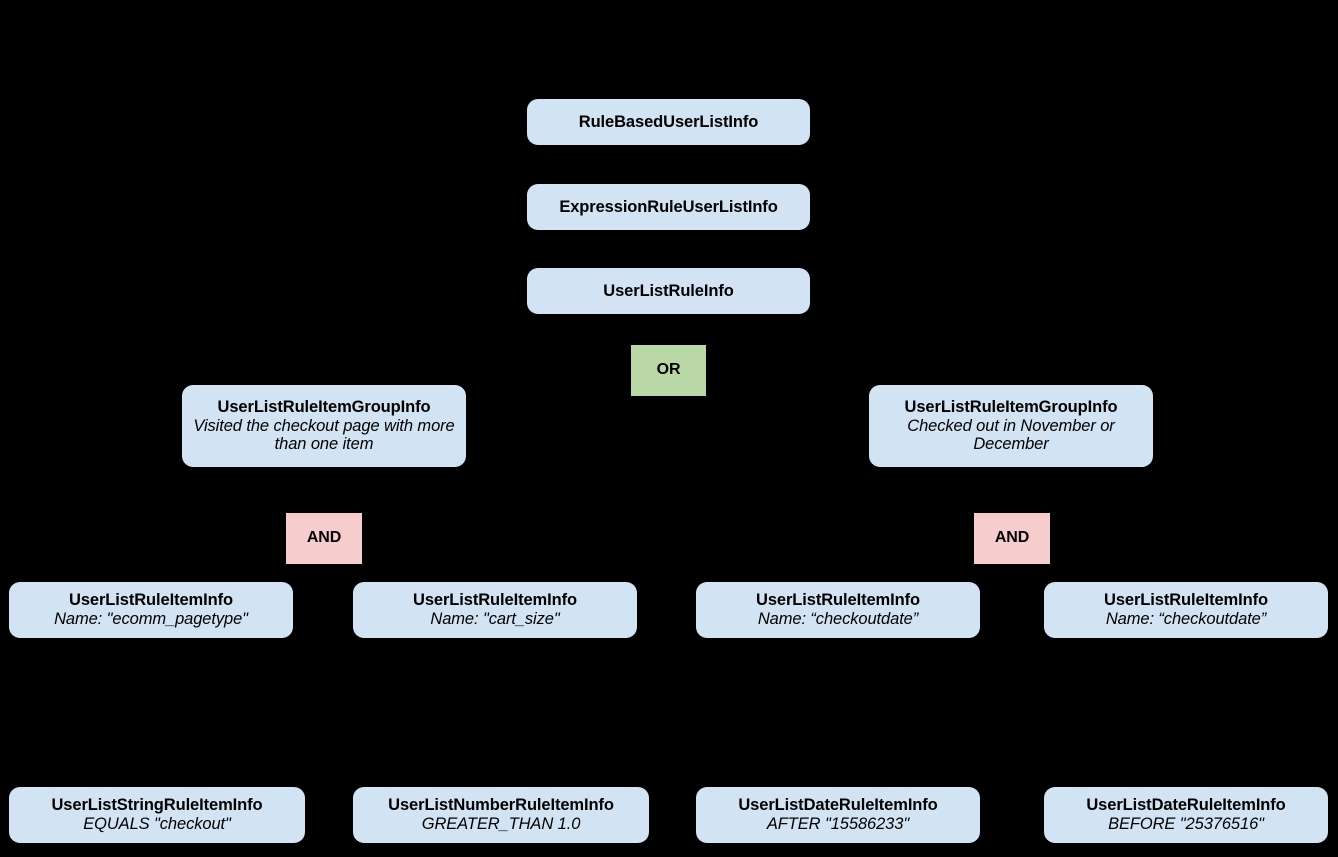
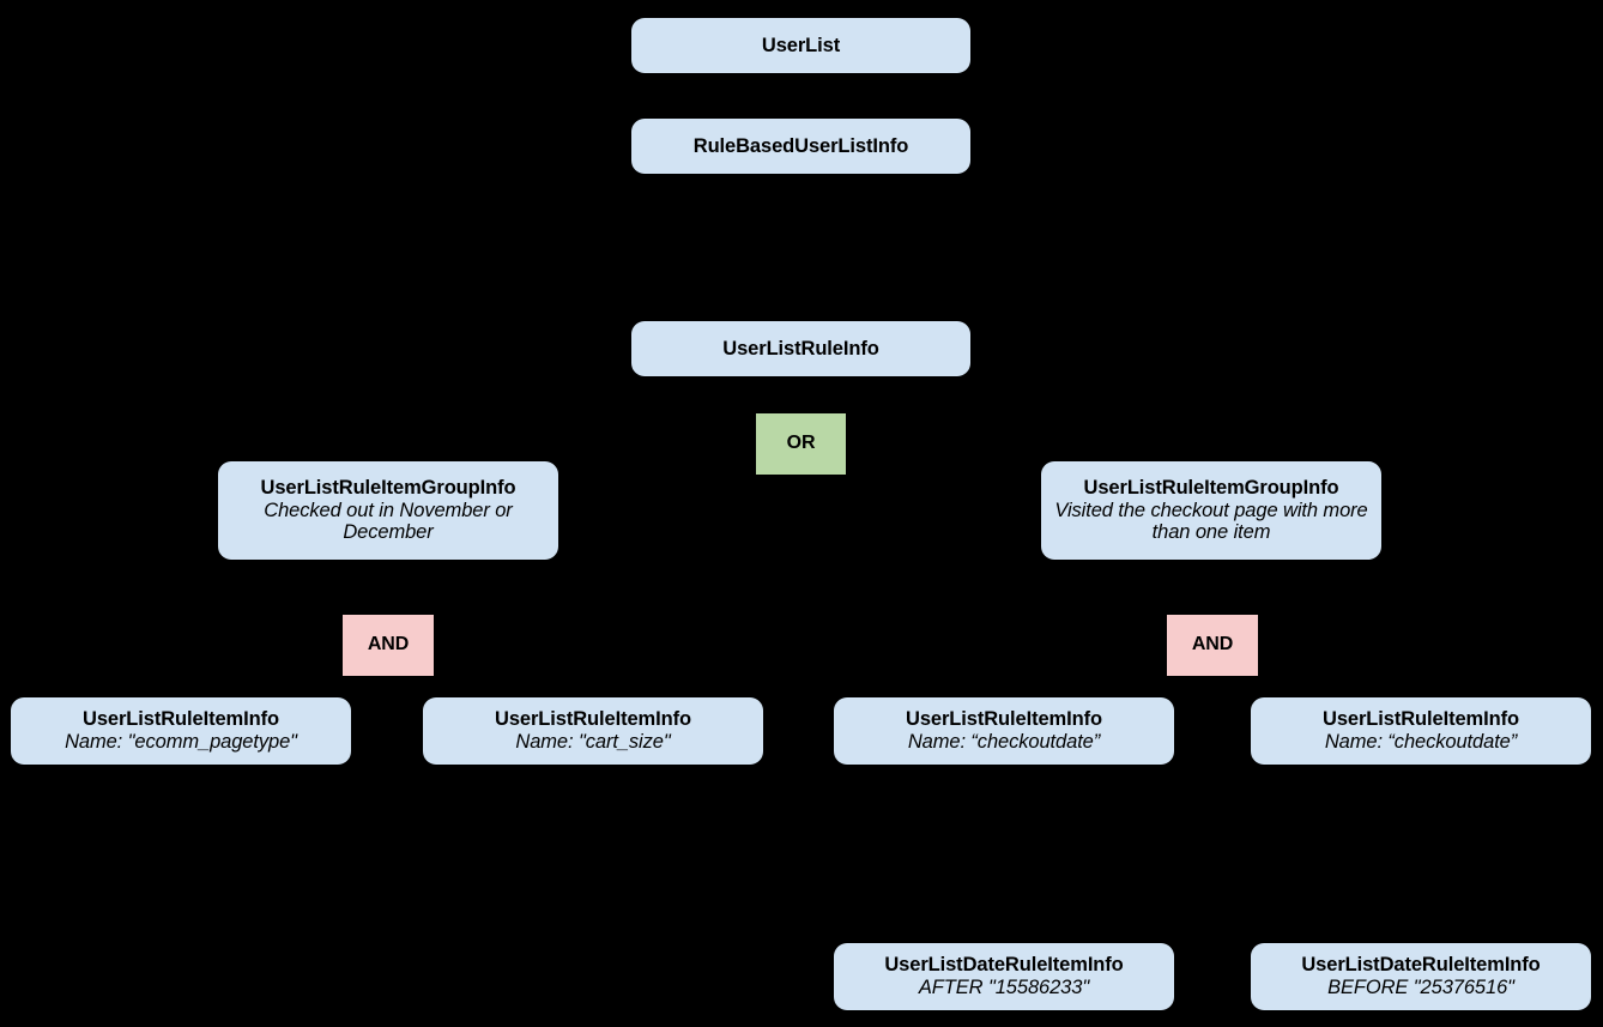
+ UserList
  RuleBasedUserListInfo
- ExpressionRuleUserListInfo
  UserListRuleInfo
  OR
  UserListRuleItemGroupInfo
- Visited the checkout page with more than one item
+ Checked out in November or December
  UserListRuleItemGroupInfo
- Checked out in November or December
+ Visited the checkout page with more than one item
  AND
  AND
  UserListRuleItemInfo
  Name: "ecomm_pagetype"
  UserListRuleItemInfo
  Name: "cart_size"
  UserListRuleItemInfo
  Name: “checkoutdate”
  UserListRuleItemInfo
  Name: “checkoutdate”
- UserListStringRuleItemInfo
- EQUALS "checkout"
- UserListNumberRuleItemInfo
- GREATER_THAN 1.0
  UserListDateRuleItemInfo
  AFTER "15586233"
  UserListDateRuleItemInfo
  BEFORE "25376516"
